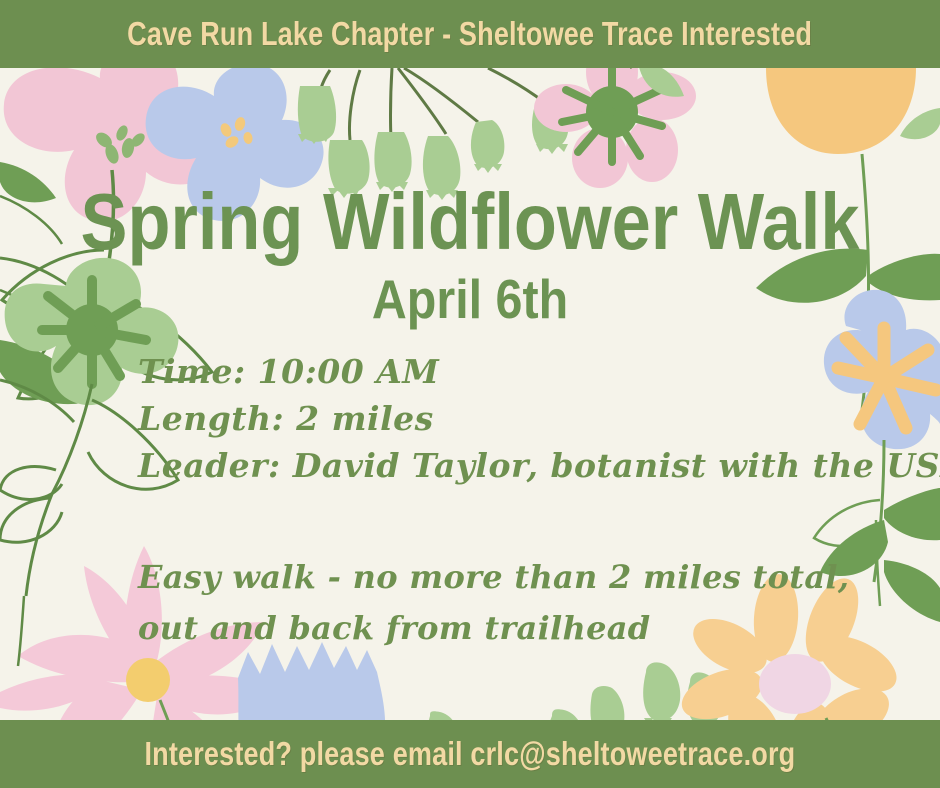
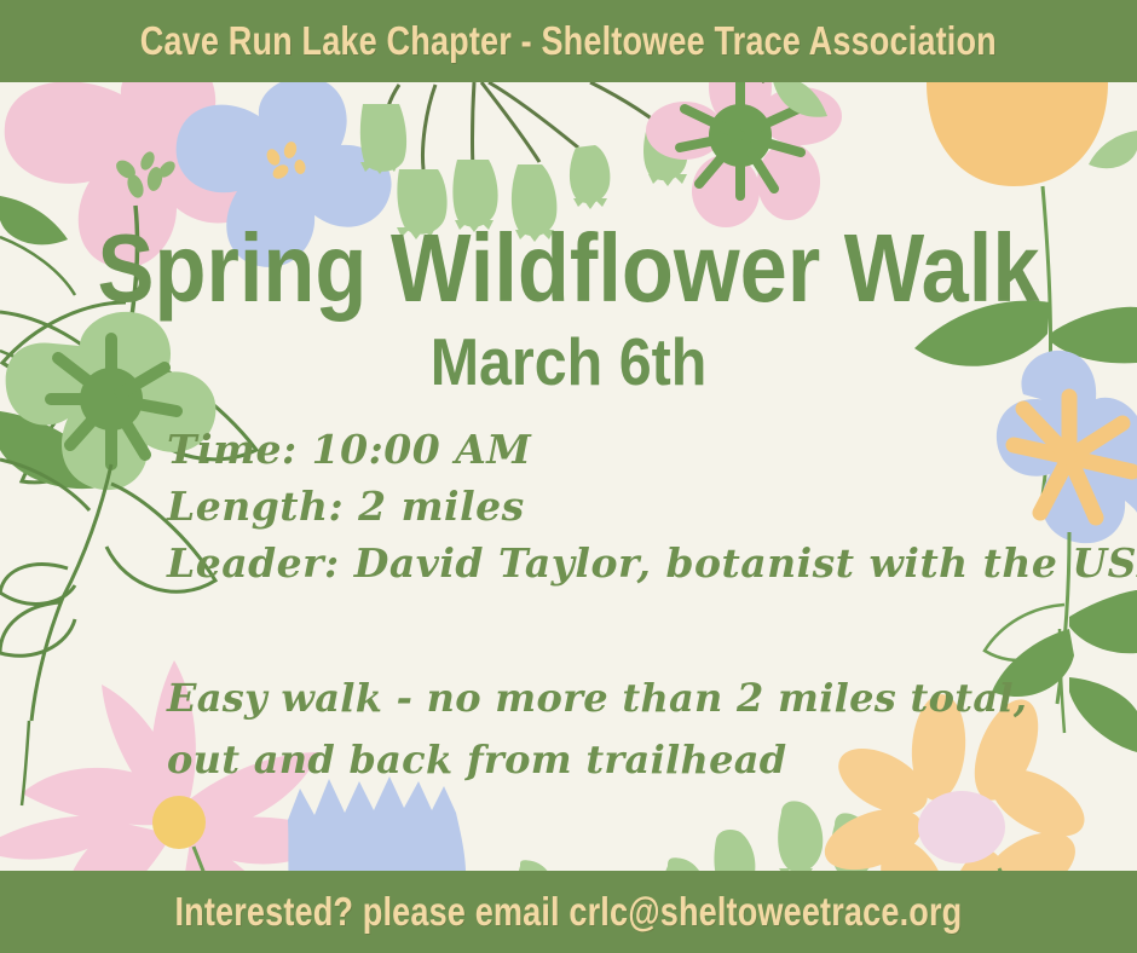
  Spring Wildflower Walk
- April 6th
+ March 6th
  Time: 10:00 AM
  Length: 2 miles
  Leader: David Taylor, botanist with the US
  Easy walk - no more than 2 miles total, out and back from trailhead
- Cave Run Lake Chapter - Sheltowee Trace Interested
+ Cave Run Lake Chapter - Sheltowee Trace Association
  Interested? please email crlc@sheltoweetrace.org
